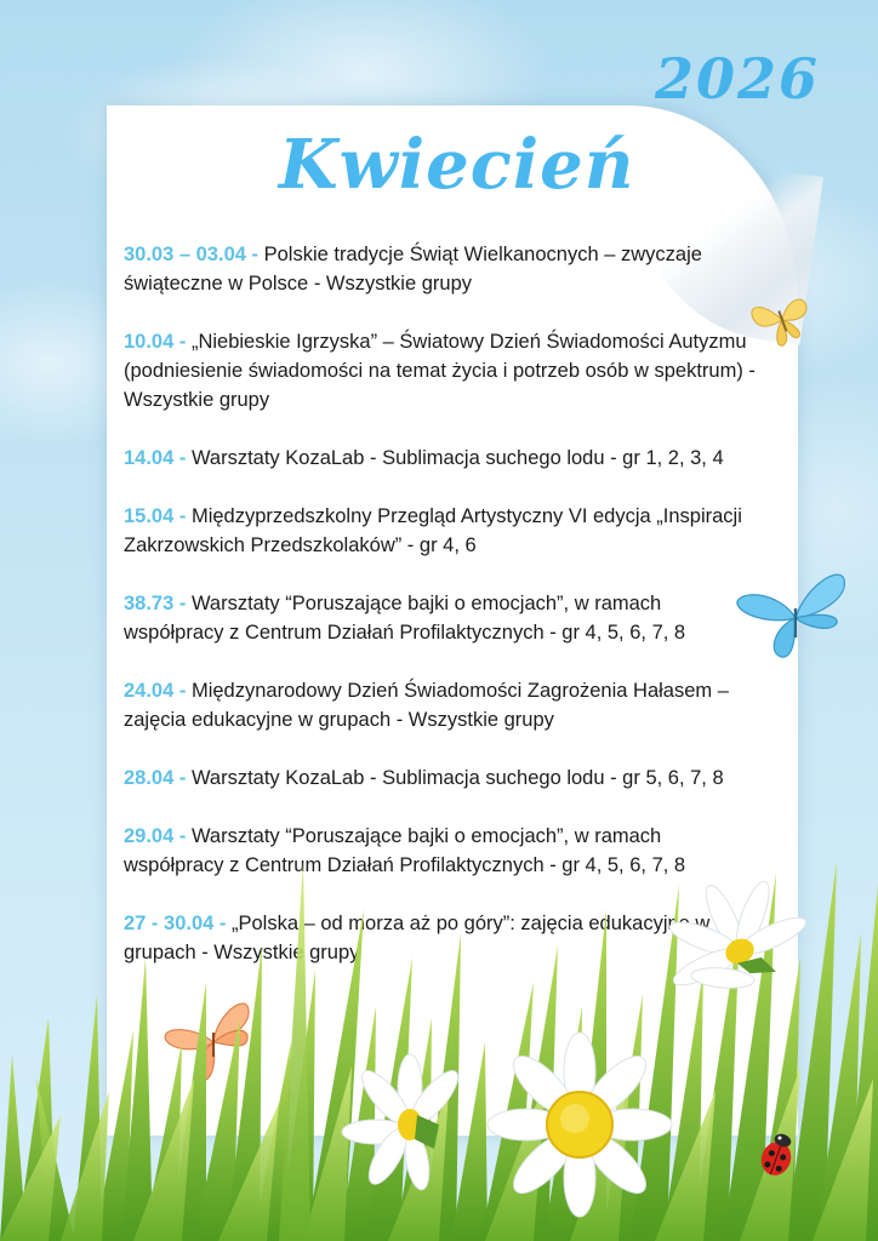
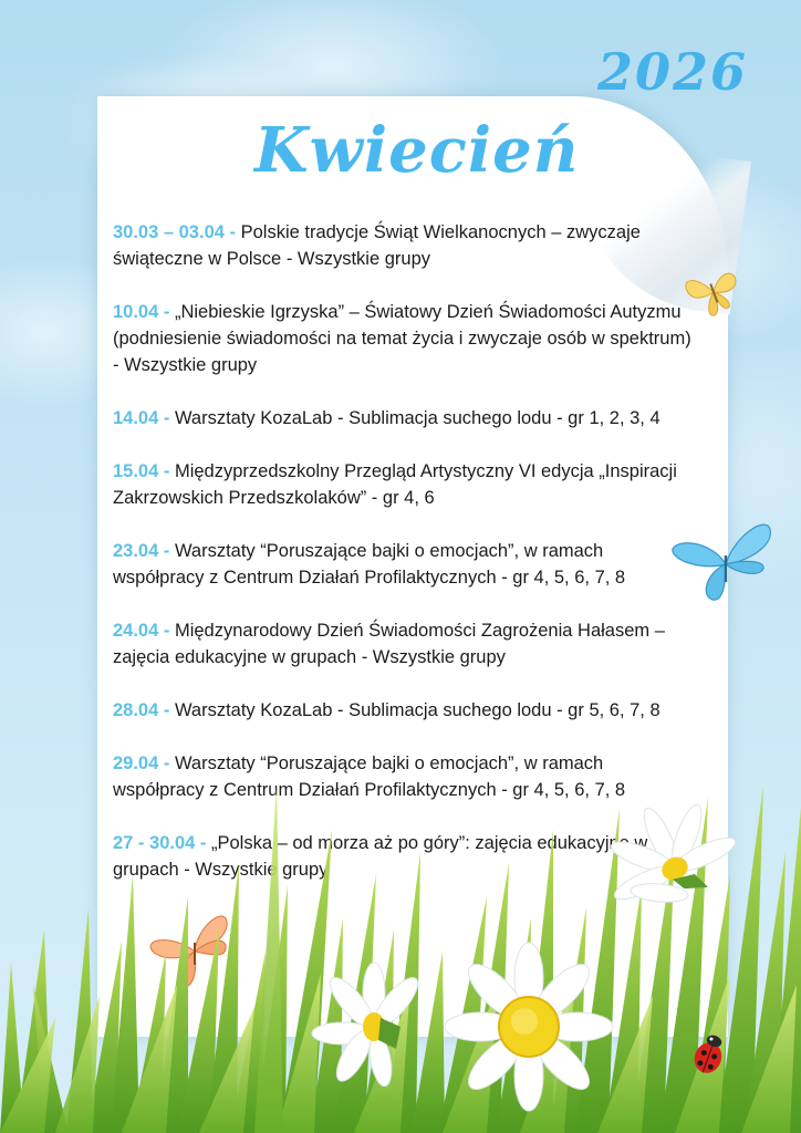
  2026
  Kwiecień
  30.03 – 03.04 - Polskie tradycje Świąt Wielkanocnych – zwyczaje świąteczne w Polsce - Wszystkie grupy
- 10.04 - „Niebieskie Igrzyska” – Światowy Dzień Świadomości Autyzmu (podniesienie świadomości na temat życia i potrzeb osób w spektrum) - Wszystkie grupy
+ 10.04 - „Niebieskie Igrzyska” – Światowy Dzień Świadomości Autyzmu (podniesienie świadomości na temat życia i zwyczaje osób w spektrum) - Wszystkie grupy
  14.04 - Warsztaty KozaLab - Sublimacja suchego lodu - gr 1, 2, 3, 4
  15.04 - Międzyprzedszkolny Przegląd Artystyczny VI edycja „Inspiracji Zakrzowskich Przedszkolaków” - gr 4, 6
- 38.73 - Warsztaty “Poruszające bajki o emocjach”, w ramach współpracy z Centrum Działań Profilaktycznych - gr 4, 5, 6, 7, 8
+ 23.04 - Warsztaty “Poruszające bajki o emocjach”, w ramach współpracy z Centrum Działań Profilaktycznych - gr 4, 5, 6, 7, 8
  24.04 - Międzynarodowy Dzień Świadomości Zagrożenia Hałasem – zajęcia edukacyjne w grupach - Wszystkie grupy
  28.04 - Warsztaty KozaLab - Sublimacja suchego lodu - gr 5, 6, 7, 8
  29.04 - Warsztaty “Poruszające bajki o emocjach”, w ramach współpracy z Centrum Działań Profilaktycznych - gr 4, 5, 6, 7, 8
  27 - 30.04 - „Polska – od morza aż po góry”: zajęcia eukacyj w grupach - Wszystki grupy
